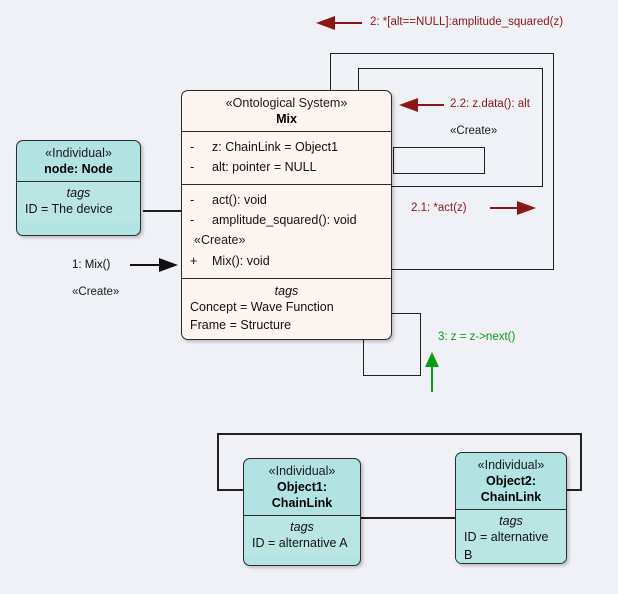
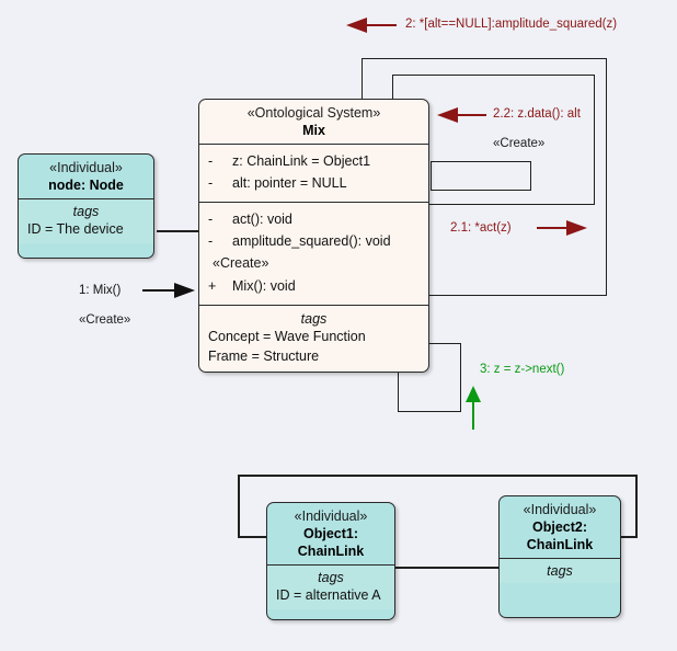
  «Individual»
  node: Node
  tags
  ID = The device
  «Ontological System»
  Mix
  -
  z: ChainLink = Object1
  -
  alt: pointer = NULL
  -
  act(): void
  -
  amplitude_squared(): void
  «Create»
  +
  Mix(): void
  tags
  Concept = Wave Function
  Frame = Structure
  «Individual»
  Object1: ChainLink
  tags
  ID = alternative A
  «Individual»
  Object2: ChainLink
  tags
- ID = alternative B
  2: *[alt==NULL]:amplitude_squared(z)
  2.2: z.data(): alt
  «Create»
  2.1: *act(z)
  3: z = z->next()
  1: Mix()
  «Create»
